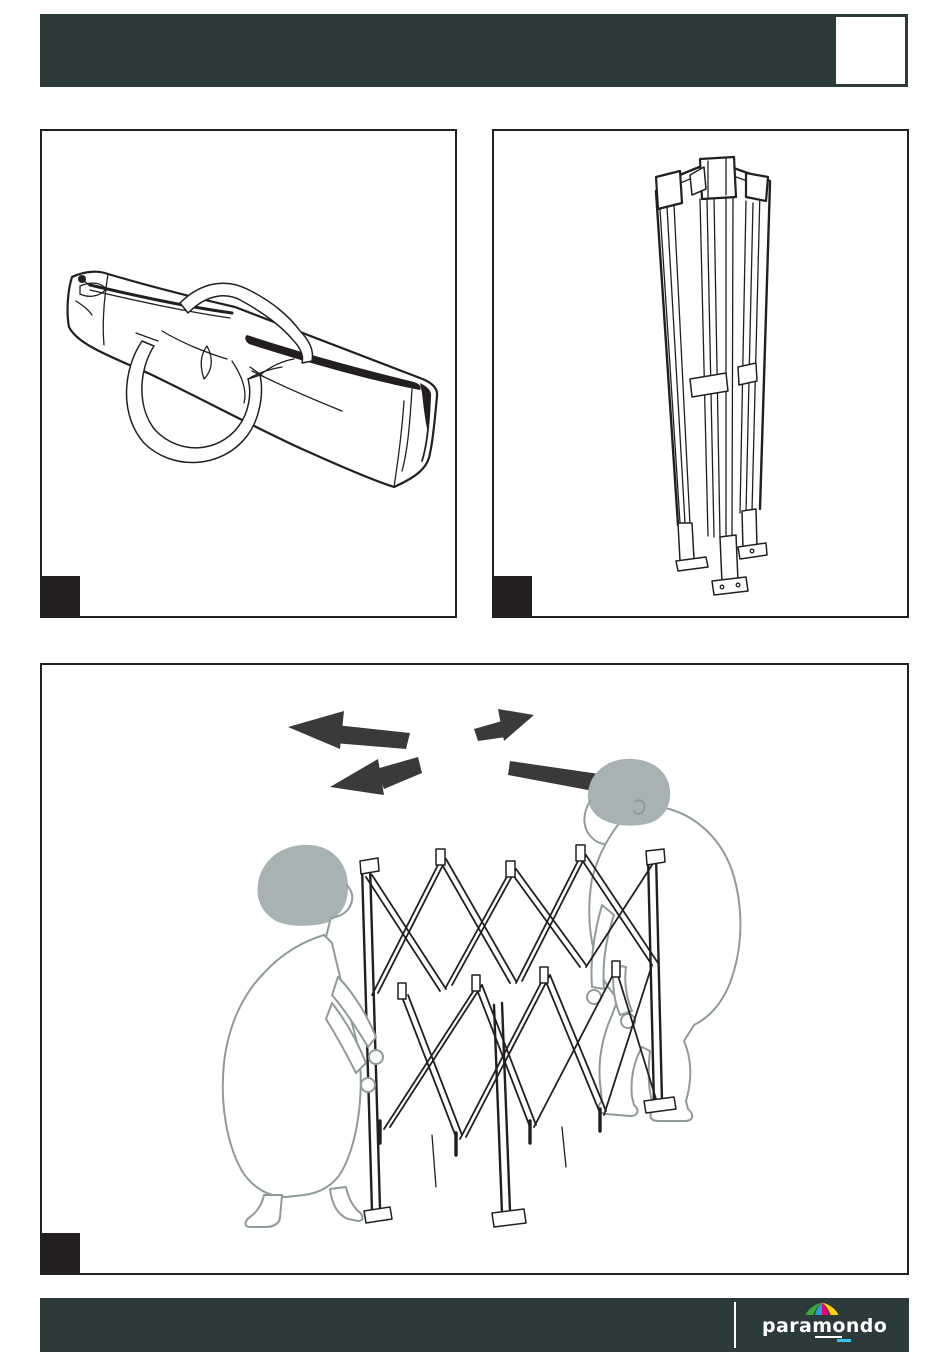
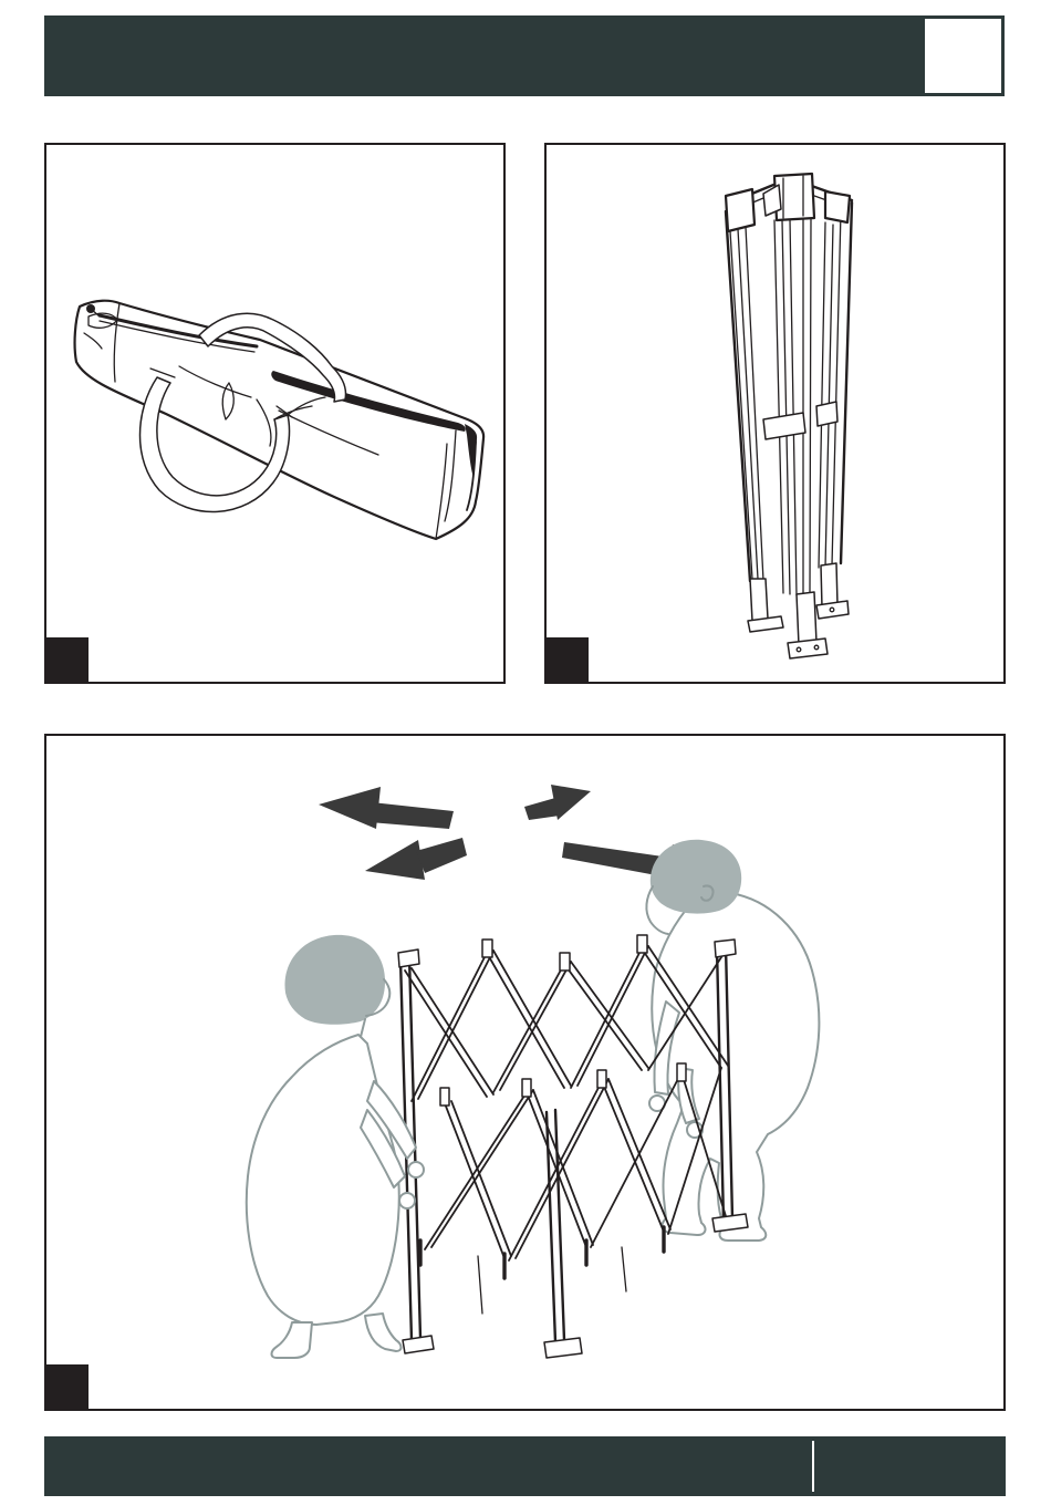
- paramondo
